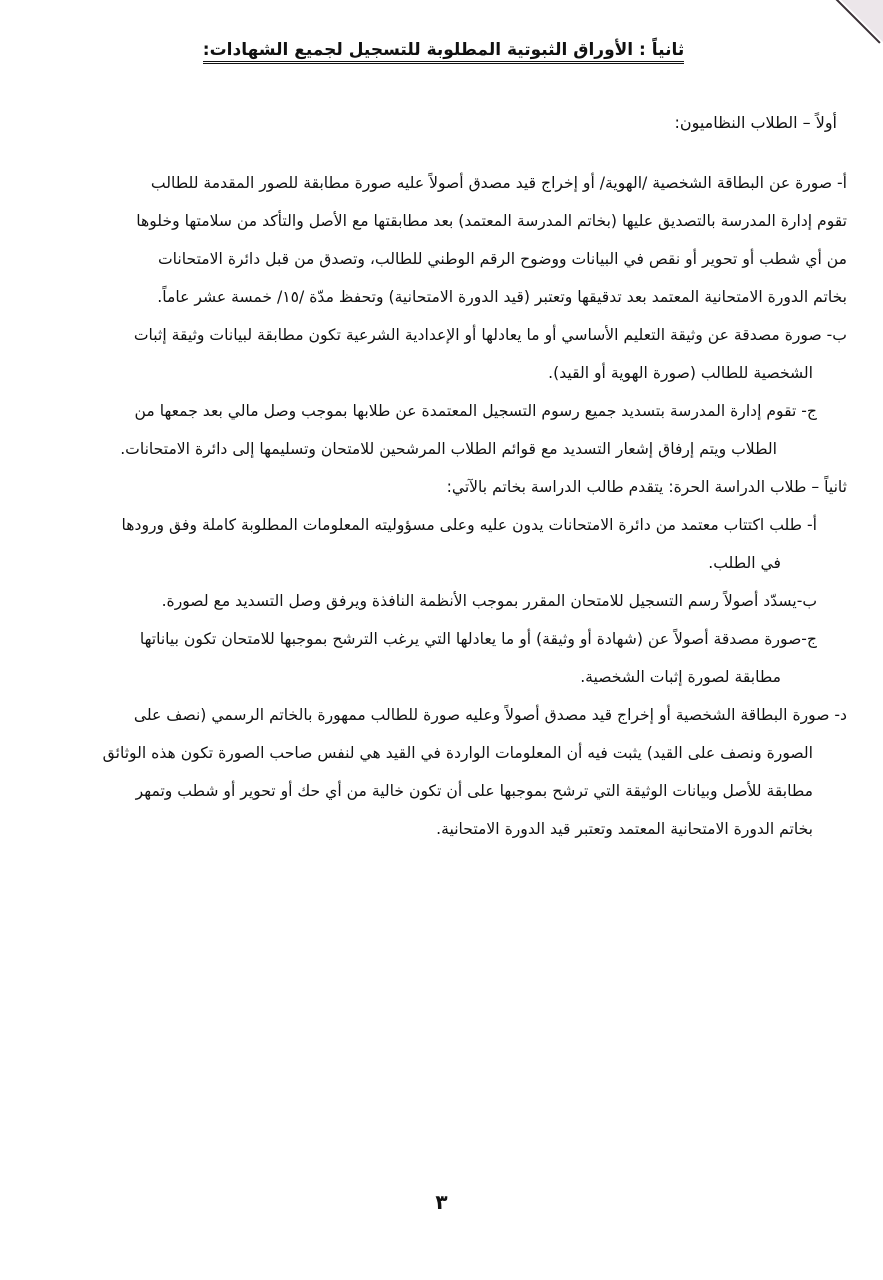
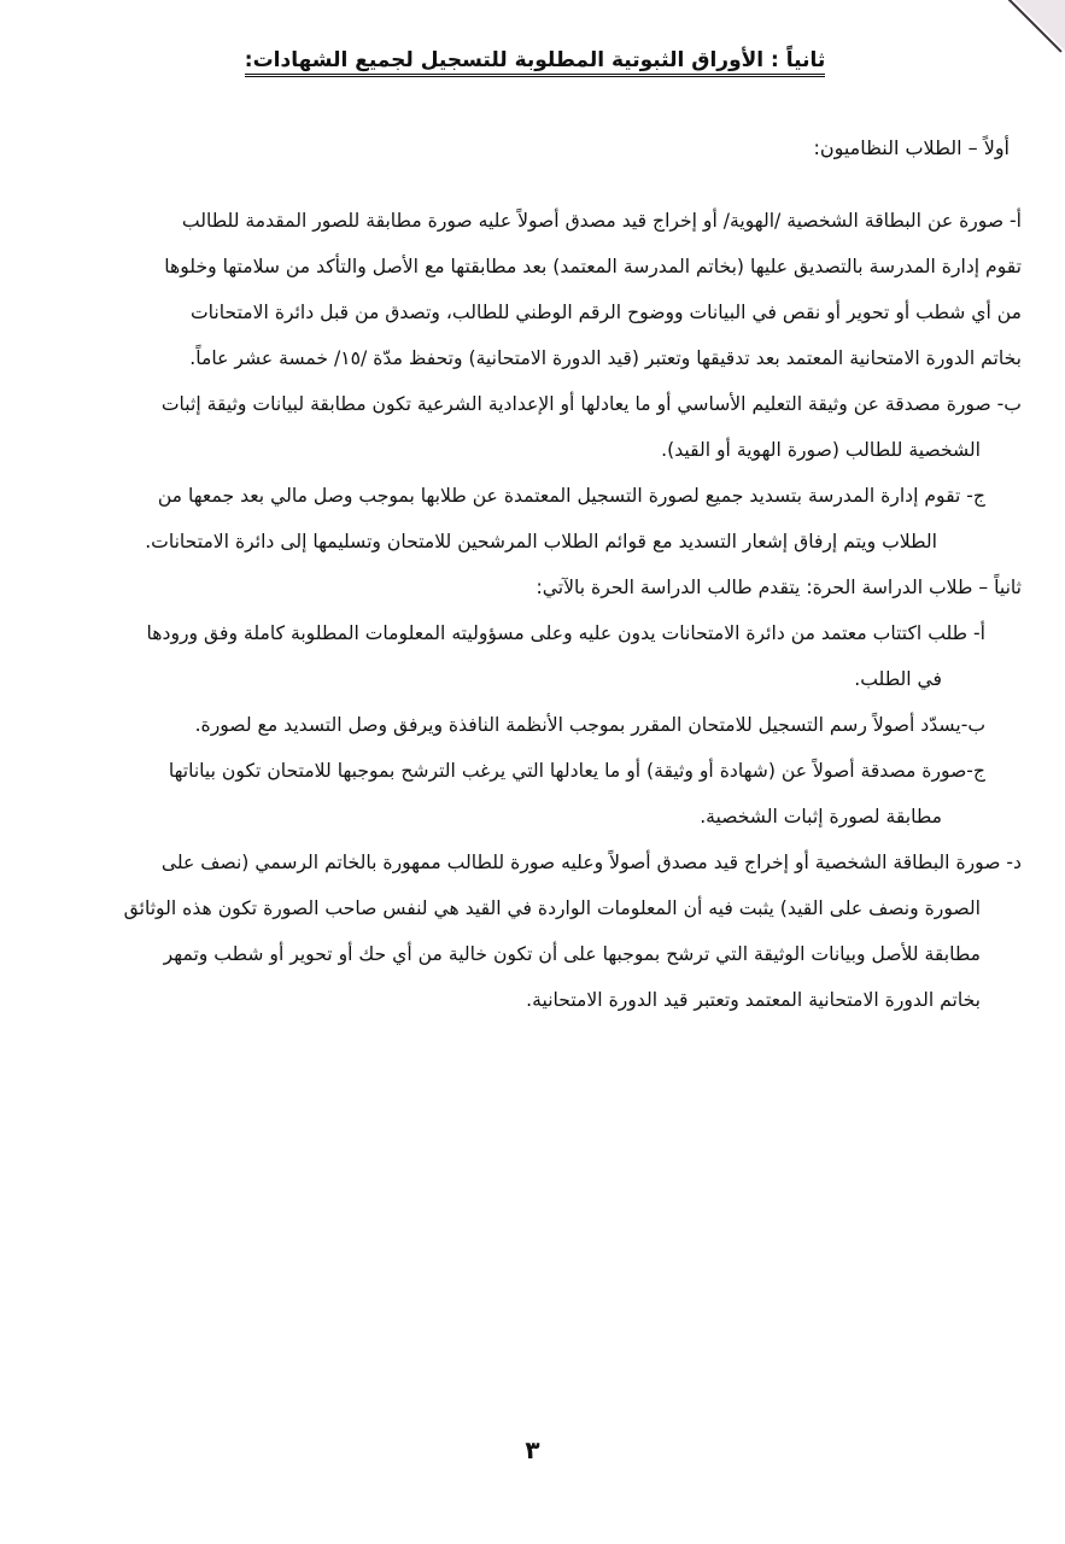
  ثانياً : الأوراق الثبوتية المطلوبة للتسجيل لجميع الشهادات:
  أولاً – الطلاب النظاميون:
  أ- صورة عن البطاقة الشخصية /الهوية/ أو إخراج قيد مصدق أصولاً عليه صورة مطابقة للصور المقدمة للطالب
  تقوم إدارة المدرسة بالتصديق عليها (بخاتم المدرسة المعتمد) بعد مطابقتها مع الأصل والتأكد من سلامتها وخلوها
  من أي شطب أو تحوير أو نقص في البيانات ووضوح الرقم الوطني للطالب، وتصدق من قبل دائرة الامتحانات
  بخاتم الدورة الامتحانية المعتمد بعد تدقيقها وتعتبر (قيد الدورة الامتحانية) وتحفظ مدّة /١٥/ خمسة عشر عاماً.
  ب- صورة مصدقة عن وثيقة التعليم الأساسي أو ما يعادلها أو الإعدادية الشرعية تكون مطابقة لبيانات وثيقة إثبات
  الشخصية للطالب (صورة الهوية أو القيد).
- ج- تقوم إدارة المدرسة بتسديد جميع رسوم التسجيل المعتمدة عن طلابها بموجب وصل مالي بعد جمعها من
+ ج- تقوم إدارة المدرسة بتسديد جميع لصورة التسجيل المعتمدة عن طلابها بموجب وصل مالي بعد جمعها من
  الطلاب ويتم إرفاق إشعار التسديد مع قوائم الطلاب المرشحين للامتحان وتسليمها إلى دائرة الامتحانات.
- ثانياً – طلاب الدراسة الحرة: يتقدم طالب الدراسة بخاتم بالآتي:
+ ثانياً – طلاب الدراسة الحرة: يتقدم طالب الدراسة الحرة بالآتي:
  أ- طلب اكتتاب معتمد من دائرة الامتحانات يدون عليه وعلى مسؤوليته المعلومات المطلوبة كاملة وفق ورودها
  في الطلب.
  ب-يسدّد أصولاً رسم التسجيل للامتحان المقرر بموجب الأنظمة النافذة ويرفق وصل التسديد مع لصورة.
  ج-صورة مصدقة أصولاً عن (شهادة أو وثيقة) أو ما يعادلها التي يرغب الترشح بموجبها للامتحان تكون بياناتها
  مطابقة لصورة إثبات الشخصية.
  د- صورة البطاقة الشخصية أو إخراج قيد مصدق أصولاً وعليه صورة للطالب ممهورة بالخاتم الرسمي (نصف على
  الصورة ونصف على القيد) يثبت فيه أن المعلومات الواردة في القيد هي لنفس صاحب الصورة تكون هذه الوثائق
  مطابقة للأصل وبيانات الوثيقة التي ترشح بموجبها على أن تكون خالية من أي حك أو تحوير أو شطب وتمهر
  بخاتم الدورة الامتحانية المعتمد وتعتبر قيد الدورة الامتحانية.
  ٣
